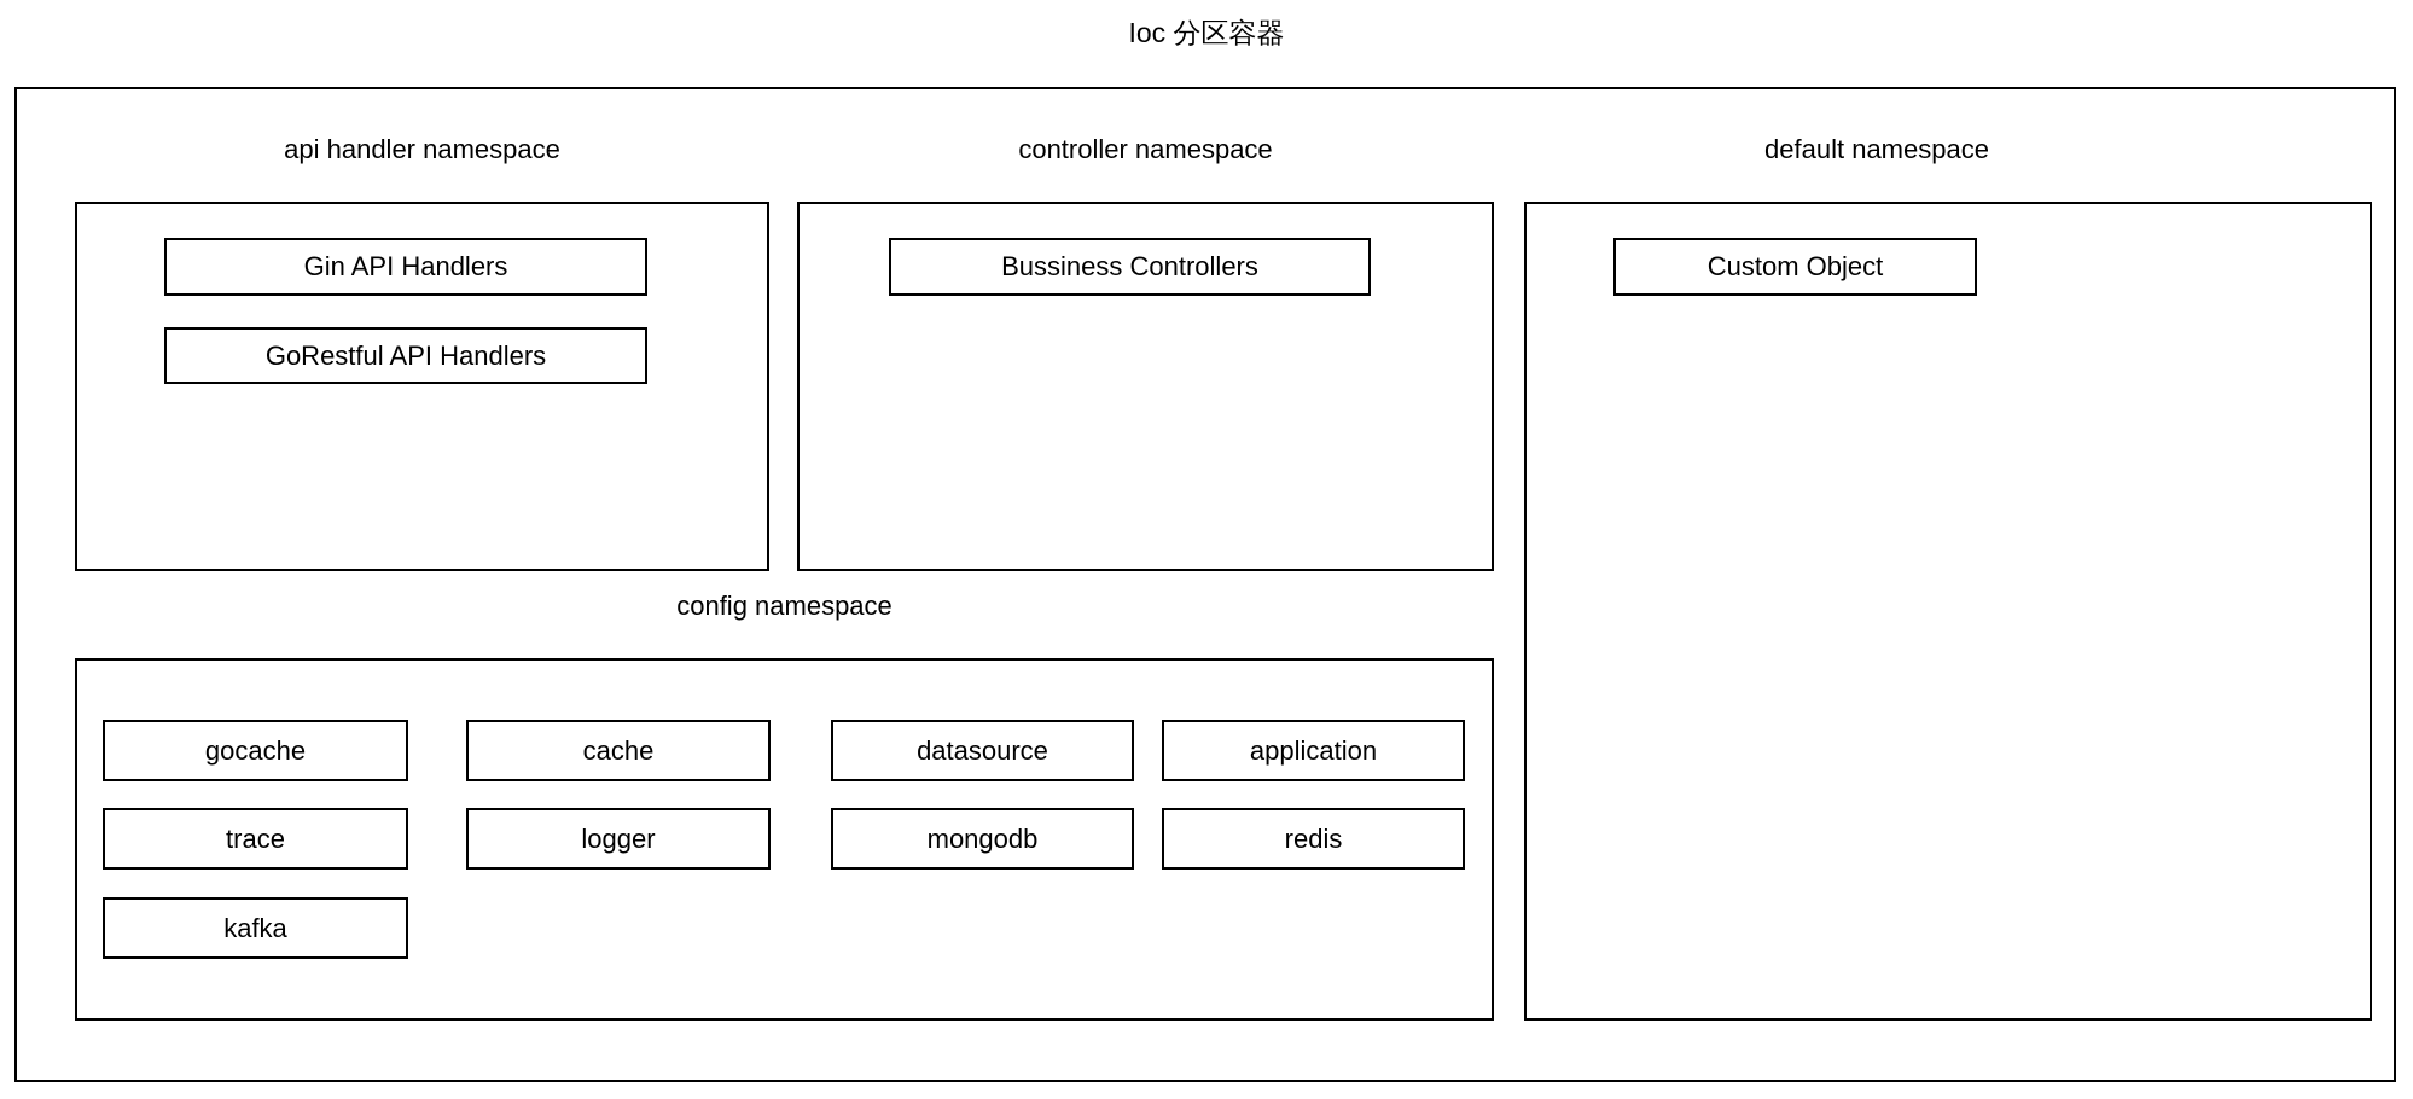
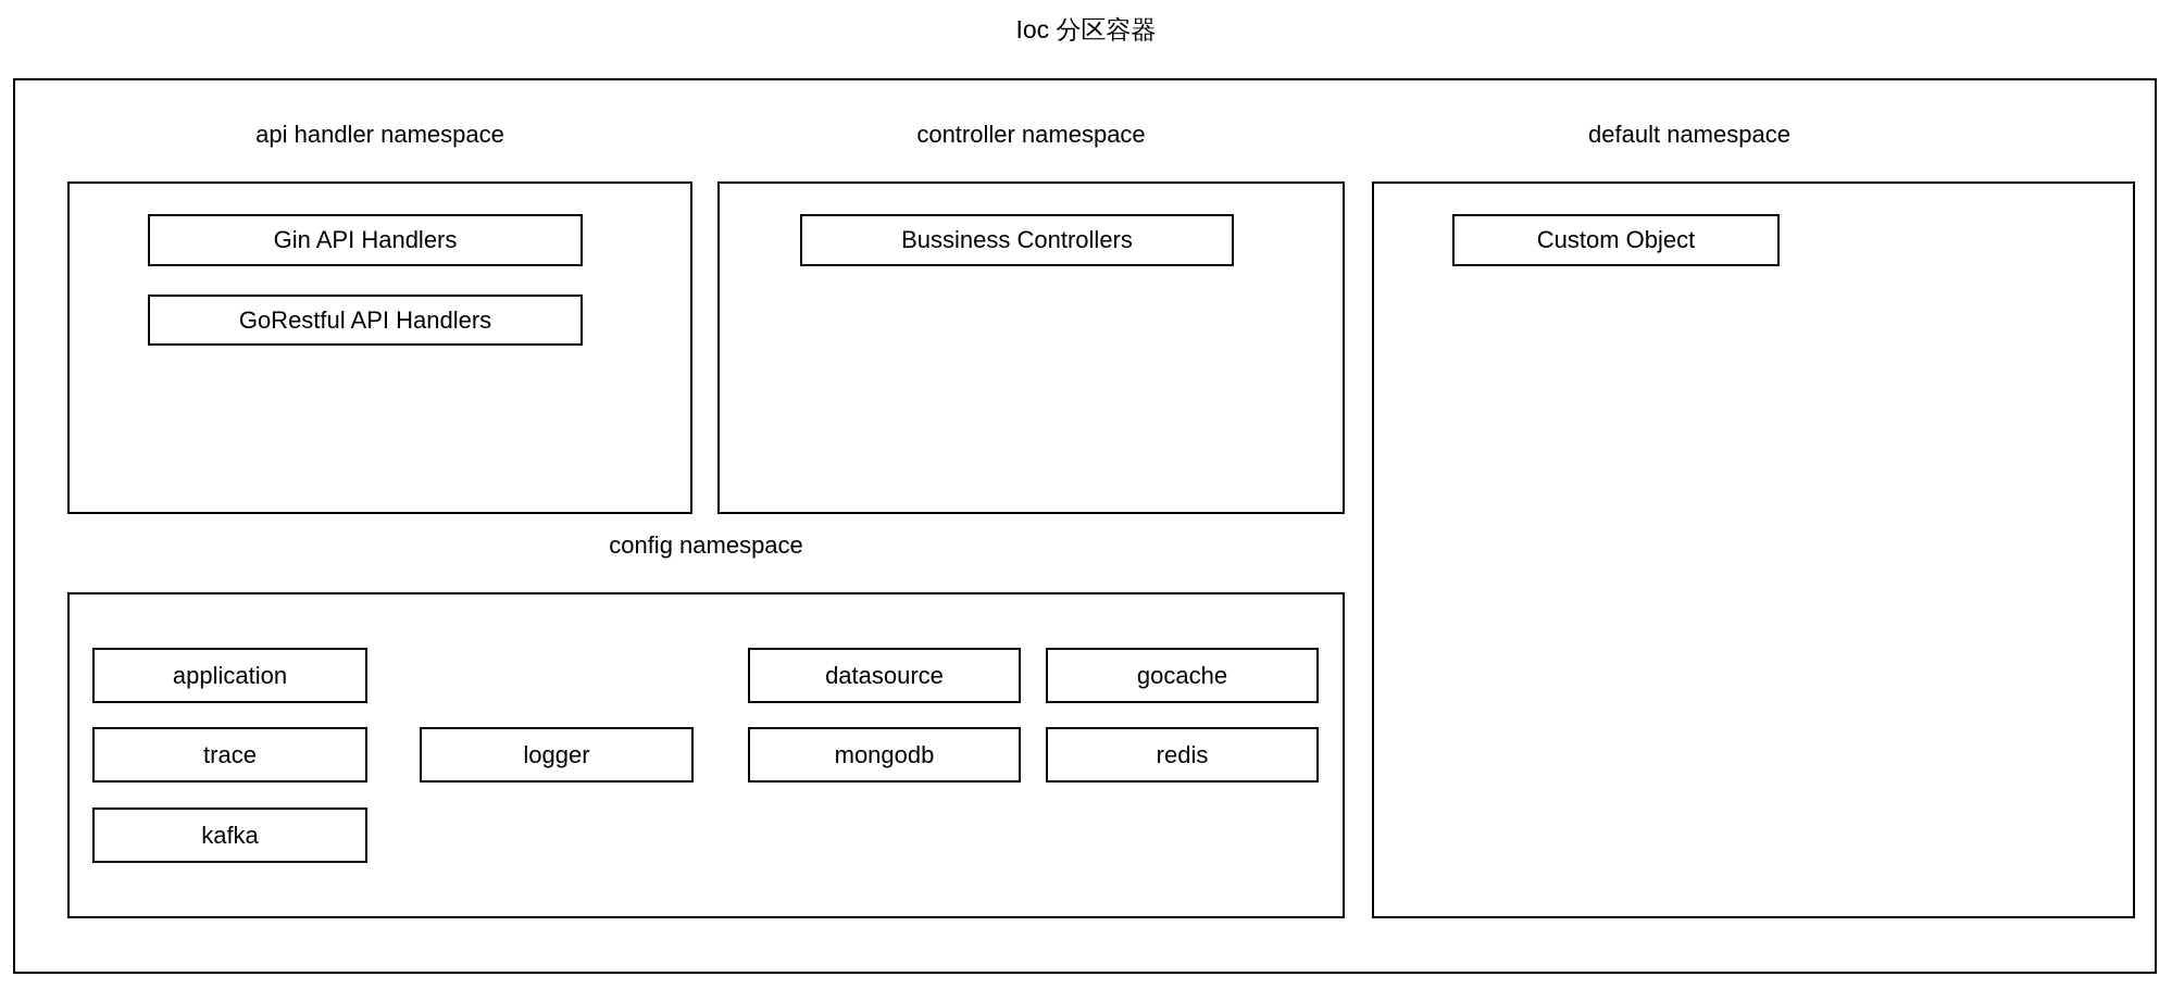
  Ioc 分区容器
  api handler namespace
  Gin API Handlers
  GoRestful API Handlers
  controller namespace
  Bussiness Controllers
  default namespace
  Custom Object
  config namespace
- gocache
+ application
- cache
  datasource
- application
+ gocache
  trace
  logger
  mongodb
  redis
  kafka
